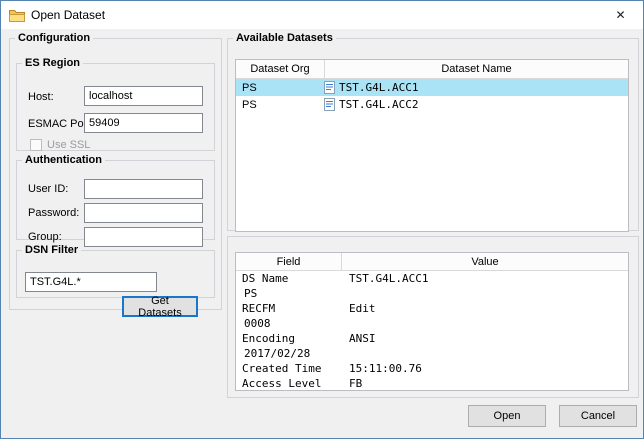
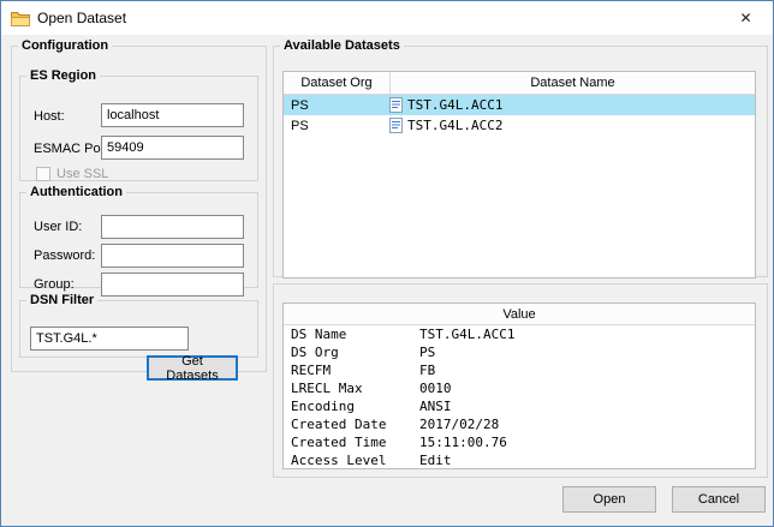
  Open Dataset
  ✕
  Configuration
  ES Region
  Host:
  localhost
  ESMAC Po
  59409
  Use SSL
  Authentication
  User ID:
  Password:
  Group:
  DSN Filter
  TST.G4L.*
  Get Datasets
  Available Datasets
  Dataset Org
  Dataset Name
  PS
  TST.G4L.ACC1
  PS
  TST.G4L.ACC2
- Field
  Value
  DS Name
  TST.G4L.ACC1
+ DS Org
  PS
  RECFM
- Edit
+ FB
+ LRECL Max
- 0008
+ 0010
  Encoding
  ANSI
+ Created Date
  2017/02/28
  Created Time
  15:11:00.76
  Access Level
- FB
+ Edit
  Open
  Cancel
